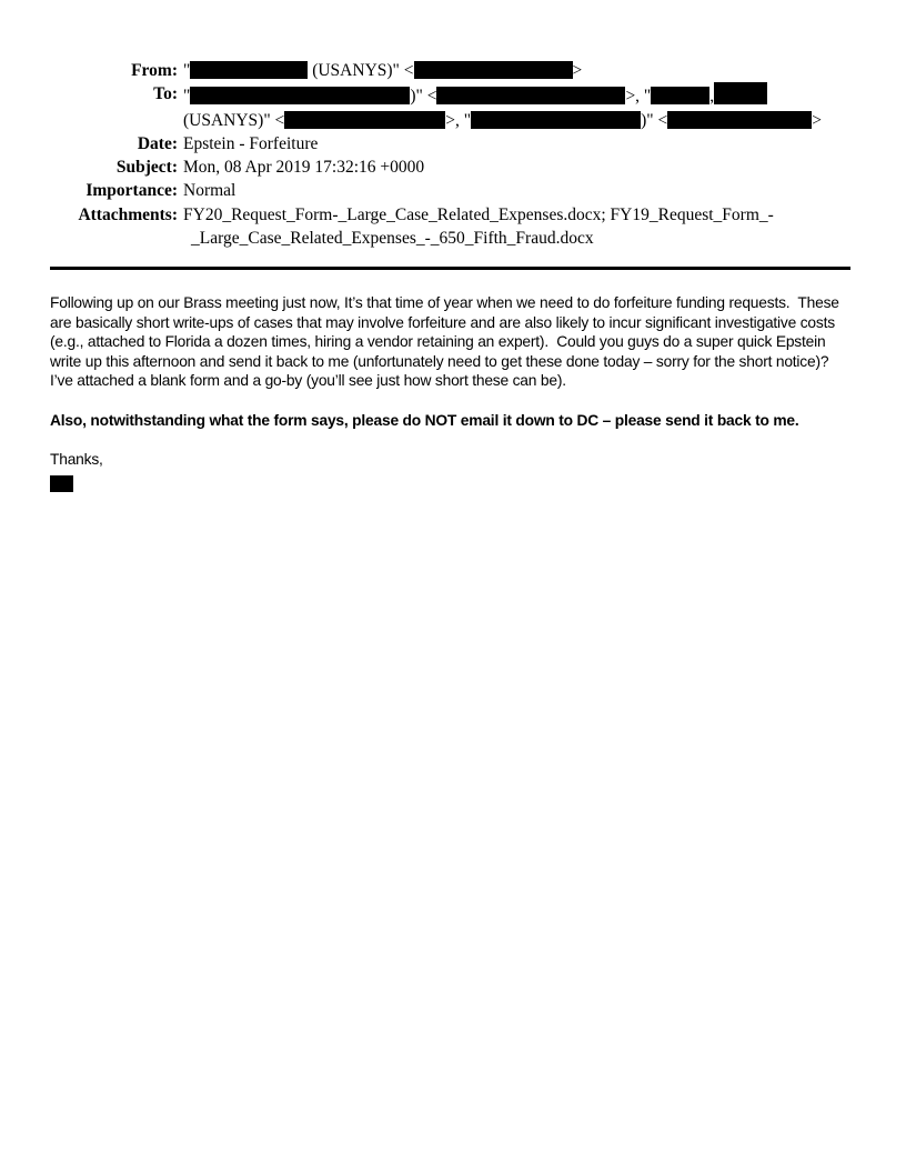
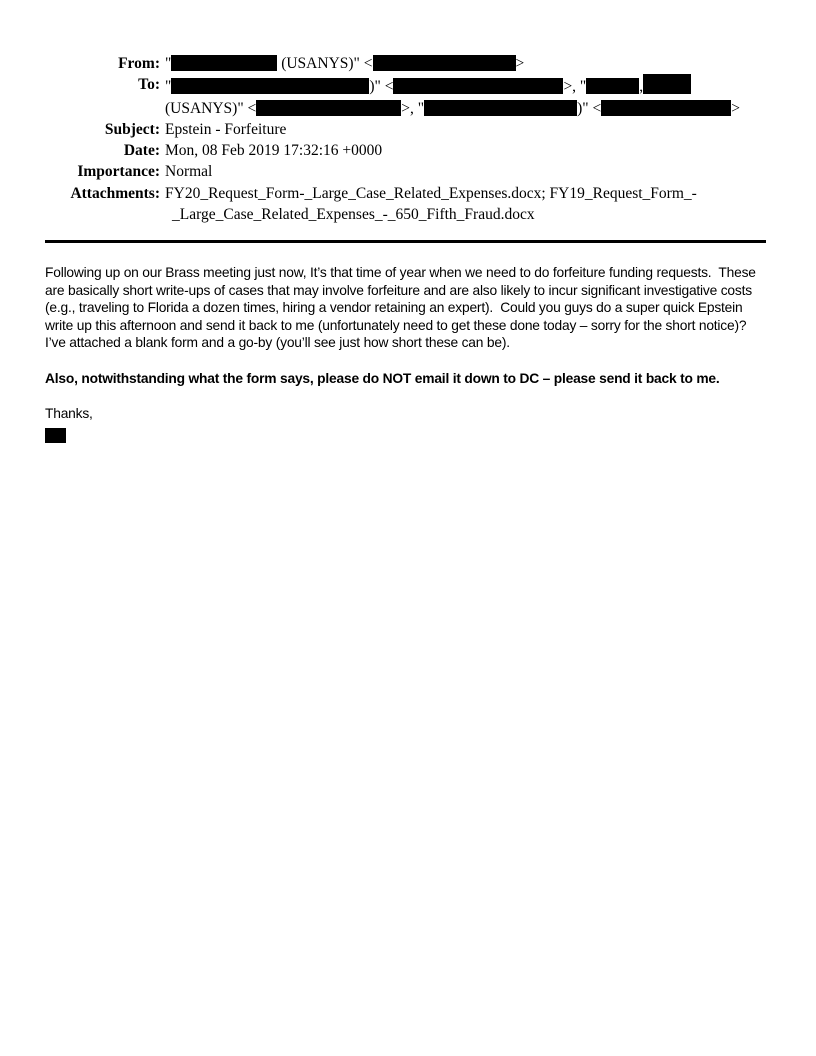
  From:
  " (USANYS)" < >
  To:
  " )" < >, " ,
  (USANYS)" < >, " )" < >
- Date:
+ Subject:
  Epstein - Forfeiture
- Subject:
+ Date:
- Mon, 08 Apr 2019 17:32:16 +0000
+ Mon, 08 Feb 2019 17:32:16 +0000
  Importance:
  Normal
  Attachments:
  FY20_Request_Form-_Large_Case_Related_Expenses.docx; FY19_Request_Form_-
  _Large_Case_Related_Expenses_-_650_Fifth_Fraud.docx
  Following up on our Brass meeting just now, It’s that time of year when we need to do forfeiture funding requests. These
  are basically short write-ups of cases that may involve forfeiture and are also likely to incur significant investigative costs
- (e.g., attached to Florida a dozen times, hiring a vendor retaining an expert). Could you guys do a super quick Epstein
+ (e.g., traveling to Florida a dozen times, hiring a vendor retaining an expert). Could you guys do a super quick Epstein
  write up this afternoon and send it back to me (unfortunately need to get these done today – sorry for the short notice)?
  I’ve attached a blank form and a go-by (you’ll see just how short these can be).
  Also, notwithstanding what the form says, please do NOT email it down to DC – please send it back to me.
  Thanks,
